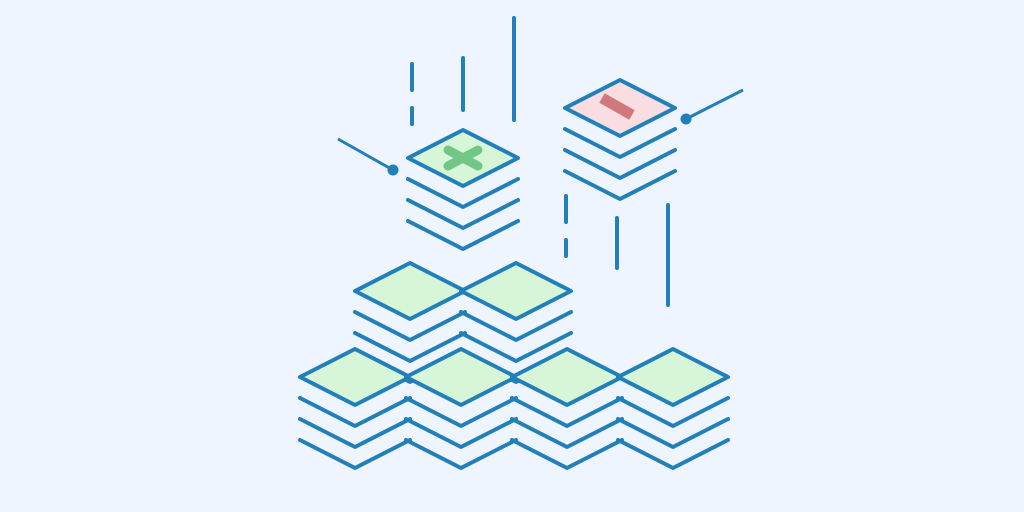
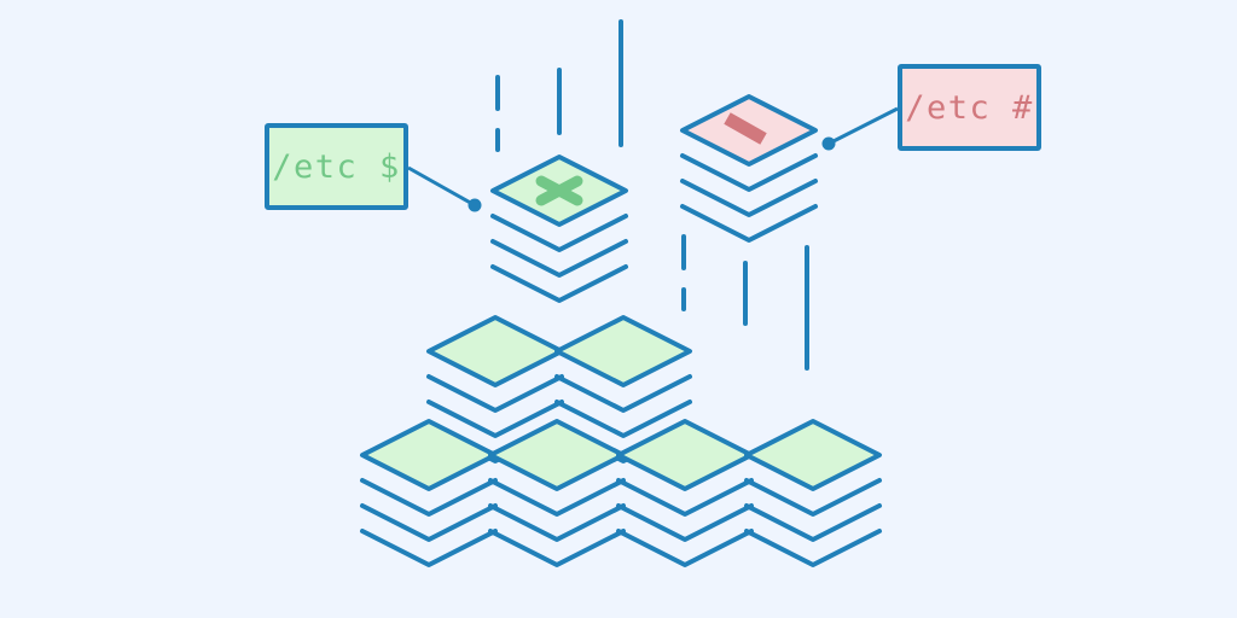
+ /etc $
+ /etc #
